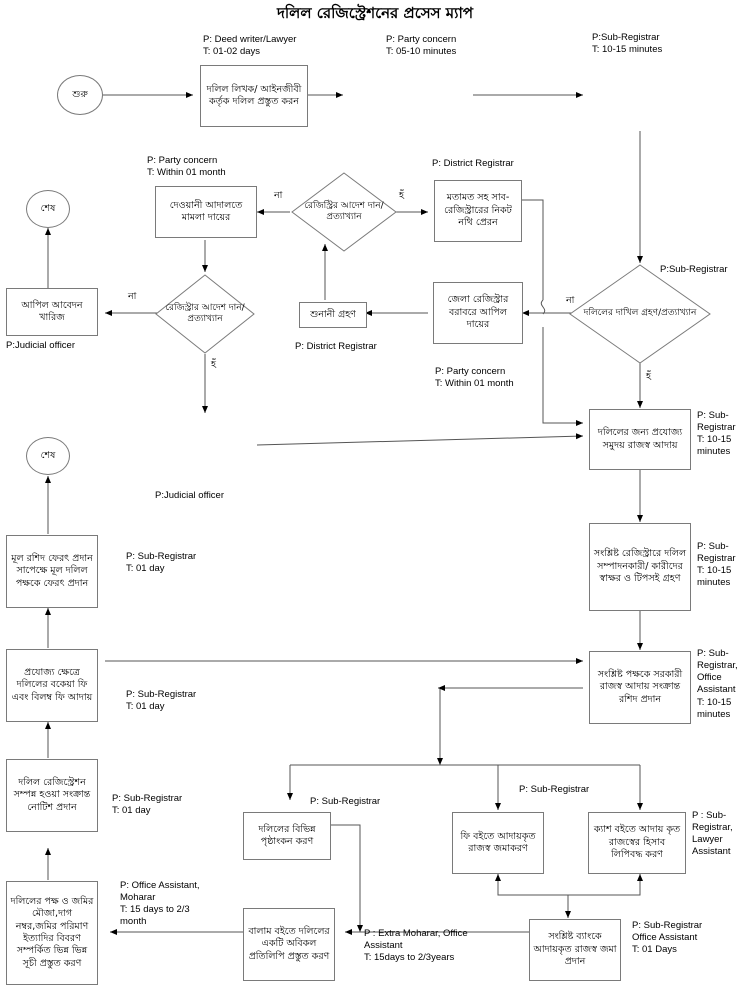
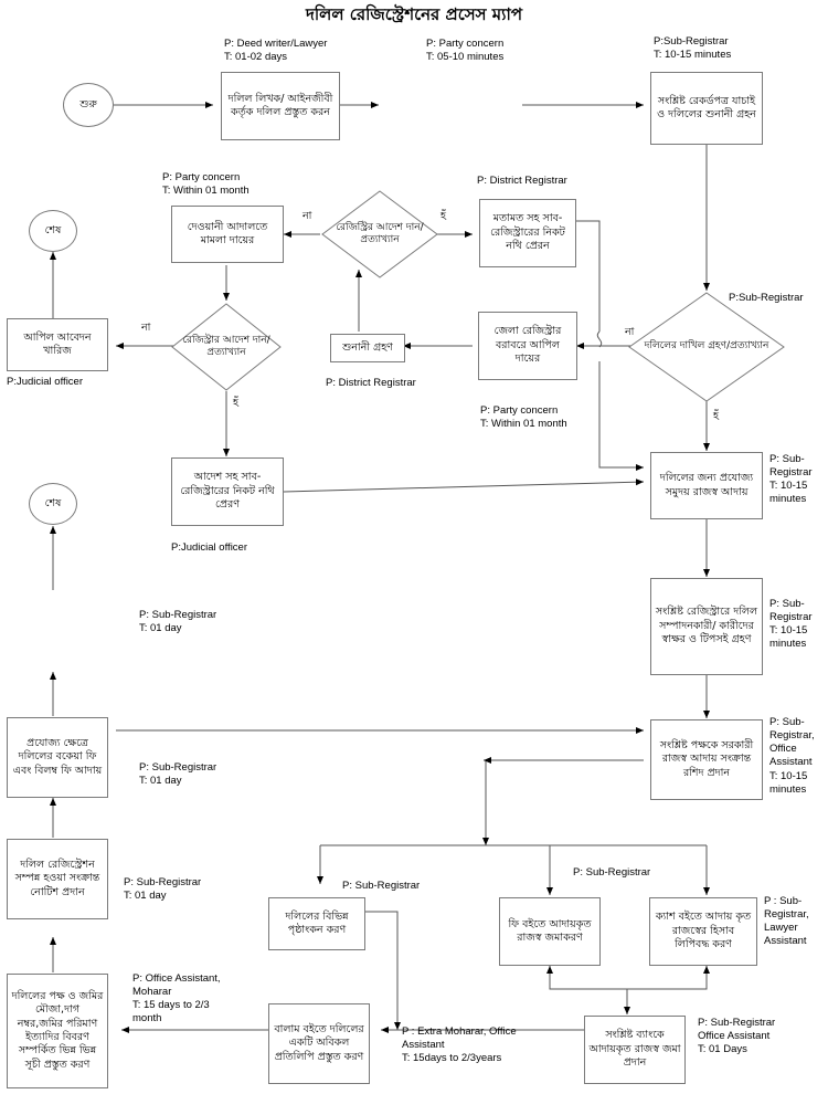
  দলিল রেজিস্ট্রেশনের প্রসেস ম্যাপ
  শুরু
  দলিল লিখক/ আইনজীবী কর্তৃক দলিল প্রস্তুত করন
  P: Deed writer/Lawyer
  T: 01-02 days
  P: Party concern
  T: 05-10 minutes
+ সংশ্লিষ্ট রেকর্ডপত্র যাচাই ও দলিলের শুনানী গ্রহন
  P:Sub-Registrar
  T: 10-15 minutes
  দলিলের দাখিল গ্রহণ/প্রত্যাখ্যান
  P:Sub-Registrar
  না
  হঁ
  জেলা রেজিস্ট্রার বরাবরে আপিল দায়ের
  P: Party concern
  T: Within 01 month
  শুনানী গ্রহণ
  P: District Registrar
  রেজিস্ট্রির আদেশ দান/ প্রত্যাখ্যান
  হঁ
  না
  মতামত সহ সাব-রেজিস্ট্রারের নিকট নথি প্রেরন
  P: District Registrar
  দেওয়ানী আদালতে মামলা দায়ের
  P: Party concern
  T: Within 01 month
  রেজিস্ট্রার আদেশ দান/ প্রত্যাখ্যান
  না
  হঁ
  আপিল আবেদন খারিজ
  P:Judicial officer
  শেষ
+ আদেশ সহ সাব-রেজিস্ট্রারের নিকট নথি প্রেরণ
  P:Judicial officer
  দলিলের জন্য প্রযোজ্য সমুদয় রাজস্ব আদায়
  P: Sub-Registrar
  T: 10-15 minutes
  সংশ্লিষ্ট রেজিস্ট্রারে দলিল সম্পাদনকারী/ কারীদের স্বাক্ষর ও টিপসই গ্রহণ
  P: Sub-Registrar
  T: 10-15 minutes
  শেষ
- মূল রশিদ ফেরৎ প্রদান সাপেক্ষে মূল দলিল পক্ষকে ফেরৎ প্রদান
  P: Sub-Registrar
  T: 01 day
  সংশ্লিষ্ট পক্ষকে সরকারী রাজস্ব আদায় সংক্রান্ত রশিদ প্রদান
  P: Sub-Registrar, Office Assistant
  T: 10-15 minutes
  প্রযোজ্য ক্ষেত্রে দলিলের বকেয়া ফি এবং বিলম্ব ফি আদায়
  P: Sub-Registrar
  T: 01 day
  দলিল রেজিস্ট্রেশন সম্পন্ন হওয়া সংক্রান্ত নোটিশ প্রদান
  P: Sub-Registrar
  T: 01 day
  দলিলের পক্ষ ও জমির মৌজা,দাগ নম্বর,জমির পরিমাণ ইত্যাদির বিবরণ সম্পর্কিত ভিন্ন ভিন্ন সূচী প্রস্তুত করণ
  P: Office Assistant, Moharar
  T: 15 days to 2/3 month
  দলিলের বিভিন্ন পৃষ্ঠাংকন করণ
  P: Sub-Registrar
  ফি বইতে আদায়কৃত রাজস্ব জমাকরণ
  P: Sub-Registrar
  ক্যাশ বইতে আদায় কৃত রাজস্বের হিসাব লিপিবদ্ধ করণ
  P : Sub-Registrar, Lawyer Assistant
  বালাম বইতে দলিলের একটি অবিকল প্রতিলিপি প্রস্তুত করণ
  P : Extra Moharar, Office Assistant
  T: 15days to 2/3years
  সংশ্লিষ্ট ব্যাংকে আদায়কৃত রাজস্ব জমা প্রদান
  P: Sub-Registrar
  Office Assistant
  T: 01 Days
